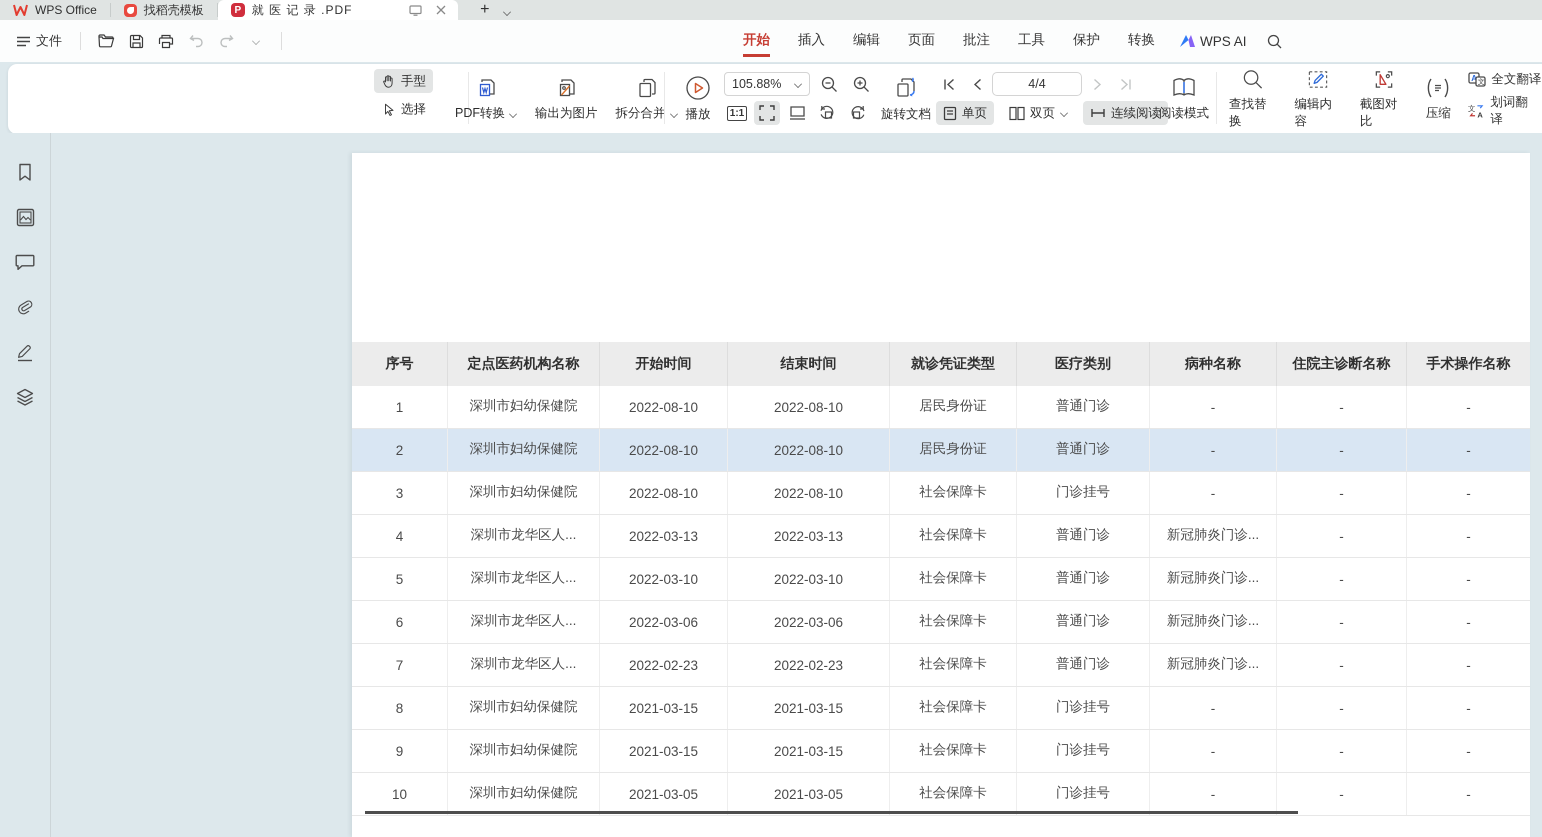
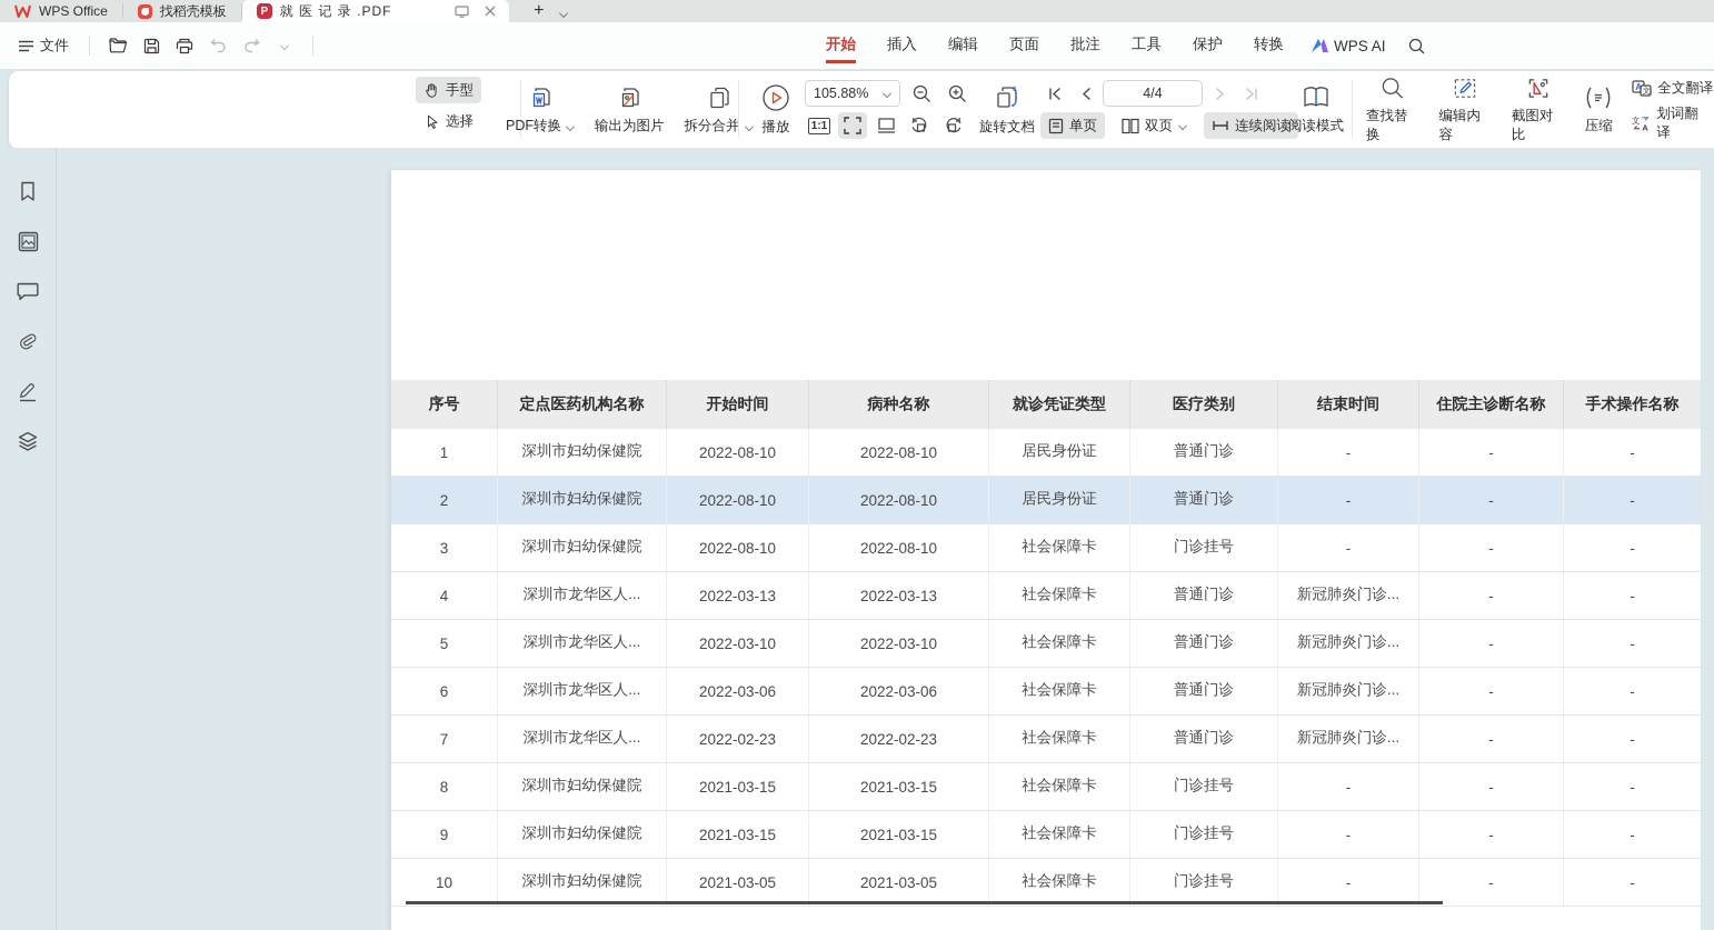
  WPS Office
  找稻壳模板
  P
  就 医 记 录 .PDF
  +
  文件
  开始
  插入
  编辑
  页面
  批注
  工具
  保护
  转换
  WPS AI
  手型
  选择
  PDF转换
  输出为图片
  拆分合并
  播放
  105.88%
  1:1
  旋转文档
  4/4
  单页
  双页
  连续阅读
  阅读模式
  查找替换
  编辑内容
  截图对比
  压缩
  A
  全文翻译
  文
  A
  划词翻译
  序号
  定点医药机构名称
  开始时间
- 结束时间
+ 病种名称
  就诊凭证类型
  医疗类别
- 病种名称
+ 结束时间
  住院主诊断名称
  手术操作名称
  1
  深圳市妇幼保健院
  2022-08-10
  2022-08-10
  居民身份证
  普通门诊
  -
  -
  -
  2
  深圳市妇幼保健院
  2022-08-10
  2022-08-10
  居民身份证
  普通门诊
  -
  -
  -
  3
  深圳市妇幼保健院
  2022-08-10
  2022-08-10
  社会保障卡
  门诊挂号
  -
  -
  -
  4
  深圳市龙华区人...
  2022-03-13
  2022-03-13
  社会保障卡
  普通门诊
  新冠肺炎门诊...
  -
  -
  5
  深圳市龙华区人...
  2022-03-10
  2022-03-10
  社会保障卡
  普通门诊
  新冠肺炎门诊...
  -
  -
  6
  深圳市龙华区人...
  2022-03-06
  2022-03-06
  社会保障卡
  普通门诊
  新冠肺炎门诊...
  -
  -
  7
  深圳市龙华区人...
  2022-02-23
  2022-02-23
  社会保障卡
  普通门诊
  新冠肺炎门诊...
  -
  -
  8
  深圳市妇幼保健院
  2021-03-15
  2021-03-15
  社会保障卡
  门诊挂号
  -
  -
  -
  9
  深圳市妇幼保健院
  2021-03-15
  2021-03-15
  社会保障卡
  门诊挂号
  -
  -
  -
  10
  深圳市妇幼保健院
  2021-03-05
  2021-03-05
  社会保障卡
  门诊挂号
  -
  -
  -
